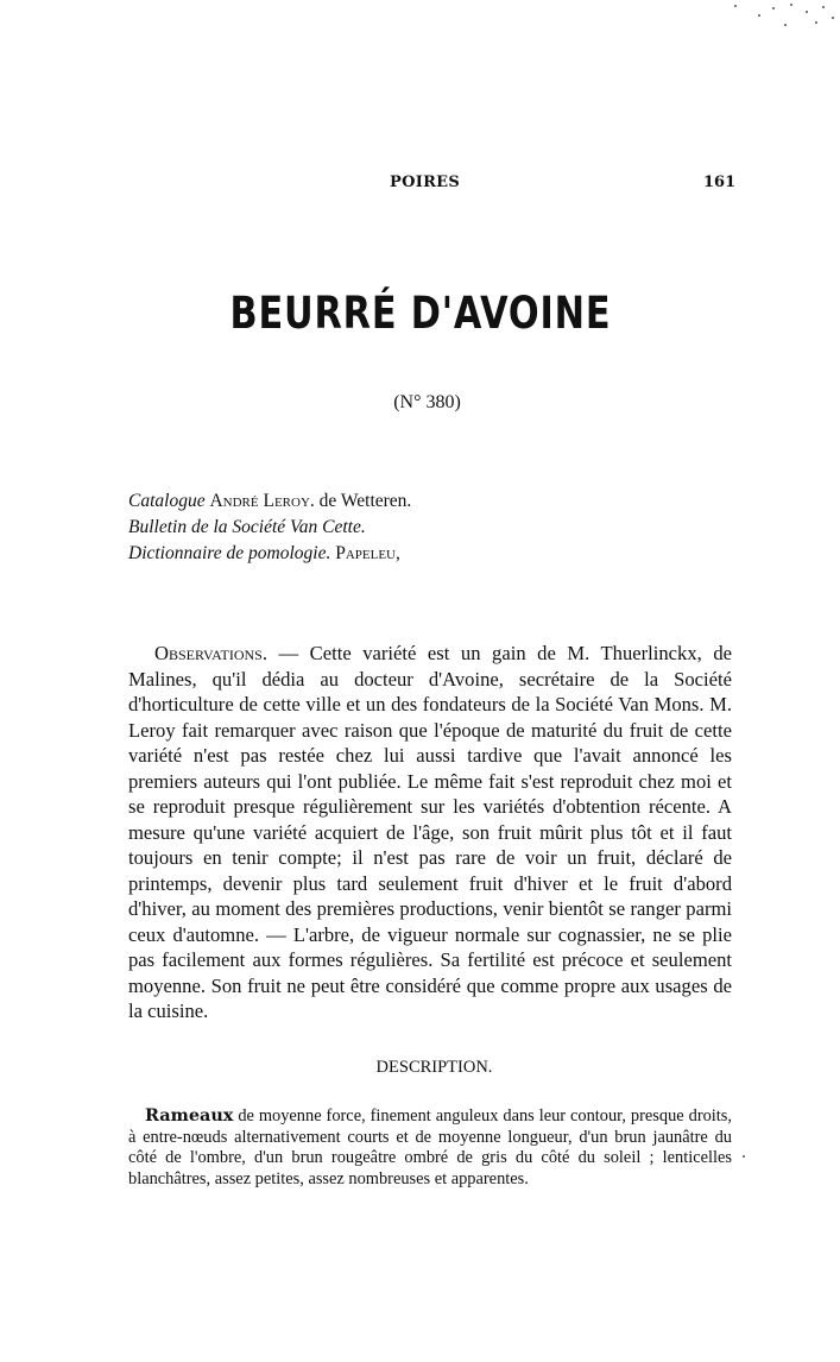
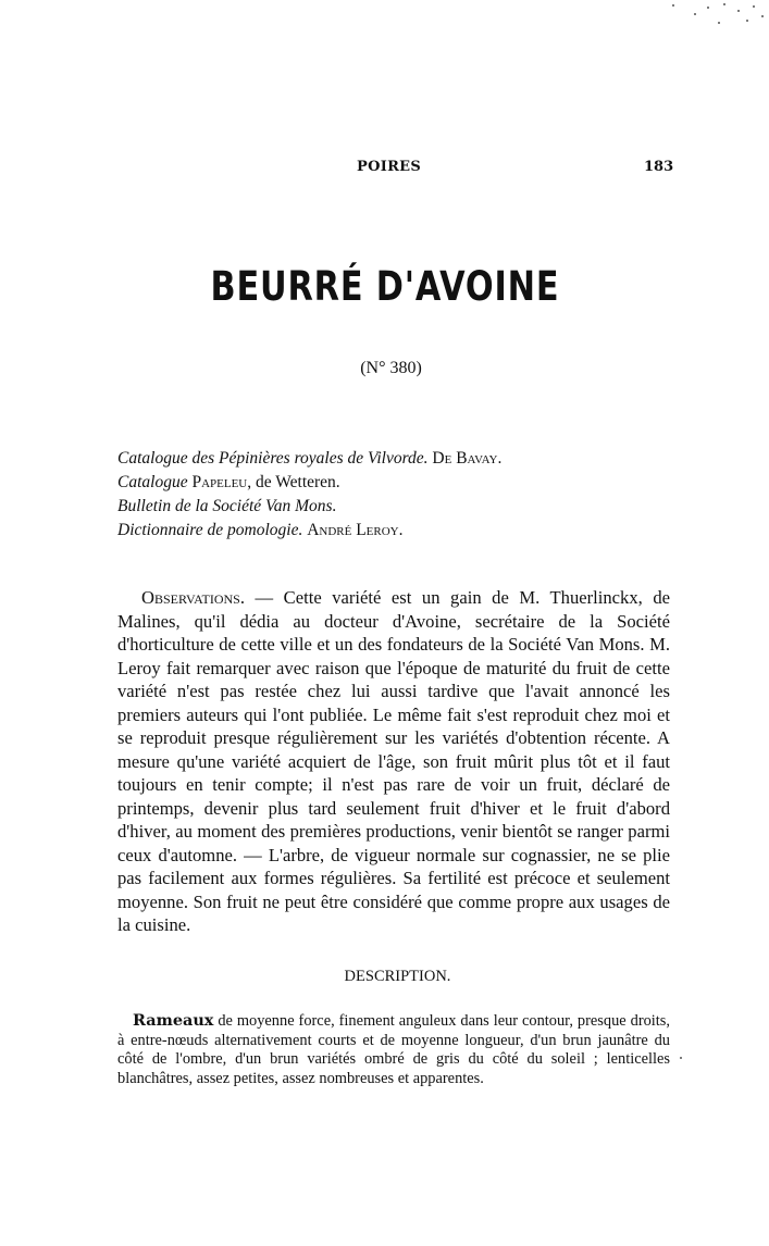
  POIRES
- 161
+ 183
  BEURRÉ D'AVOINE
  (N° 380)
+ Catalogue des Pépinières royales de Vilvorde. De Bavay.
- Catalogue André Leroy. de Wetteren.
+ Catalogue Papeleu, de Wetteren.
- Bulletin de la Société Van Cette.
+ Bulletin de la Société Van Mons.
- Dictionnaire de pomologie. Papeleu,
+ Dictionnaire de pomologie. André Leroy.
  Observations. — Cette variété est un gain de M. Thuerlinckx, de Malines, qu'il dédia au docteur d'Avoine, secrétaire de la Société d'horticulture de cette ville et un des fondateurs de la Société Van Mons. M. Leroy fait remarquer avec raison que l'époque de maturité du fruit de cette variété n'est pas restée chez lui aussi tardive que l'avait annoncé les premiers auteurs qui l'ont publiée. Le même fait s'est reproduit chez moi et se reproduit presque régulièrement sur les variétés d'obtention récente. A mesure qu'une variété acquiert de l'âge, son fruit mûrit plus tôt et il faut toujours en tenir compte; il n'est pas rare de voir un fruit, déclaré de printemps, devenir plus tard seulement fruit d'hiver et le fruit d'abord d'hiver, au moment des premières productions, venir bientôt se ranger parmi ceux d'automne. — L'arbre, de vigueur normale sur cognassier, ne se plie pas facilement aux formes régulières. Sa fertilité est précoce et seulement moyenne. Son fruit ne peut être considéré que comme propre aux usages de la cuisine.
  DESCRIPTION.
- Rameaux de moyenne force, finement anguleux dans leur contour, presque droits, à entre-nœuds alternativement courts et de moyenne longueur, d'un brun jaunâtre du côté de l'ombre, d'un brun rougeâtre ombré de gris du côté du soleil ; lenticelles blanchâtres, assez petites, assez nombreuses et apparentes.
+ Rameaux de moyenne force, finement anguleux dans leur contour, presque droits, à entre-nœuds alternativement courts et de moyenne longueur, d'un brun jaunâtre du côté de l'ombre, d'un brun variétés ombré de gris du côté du soleil ; lenticelles blanchâtres, assez petites, assez nombreuses et apparentes.
